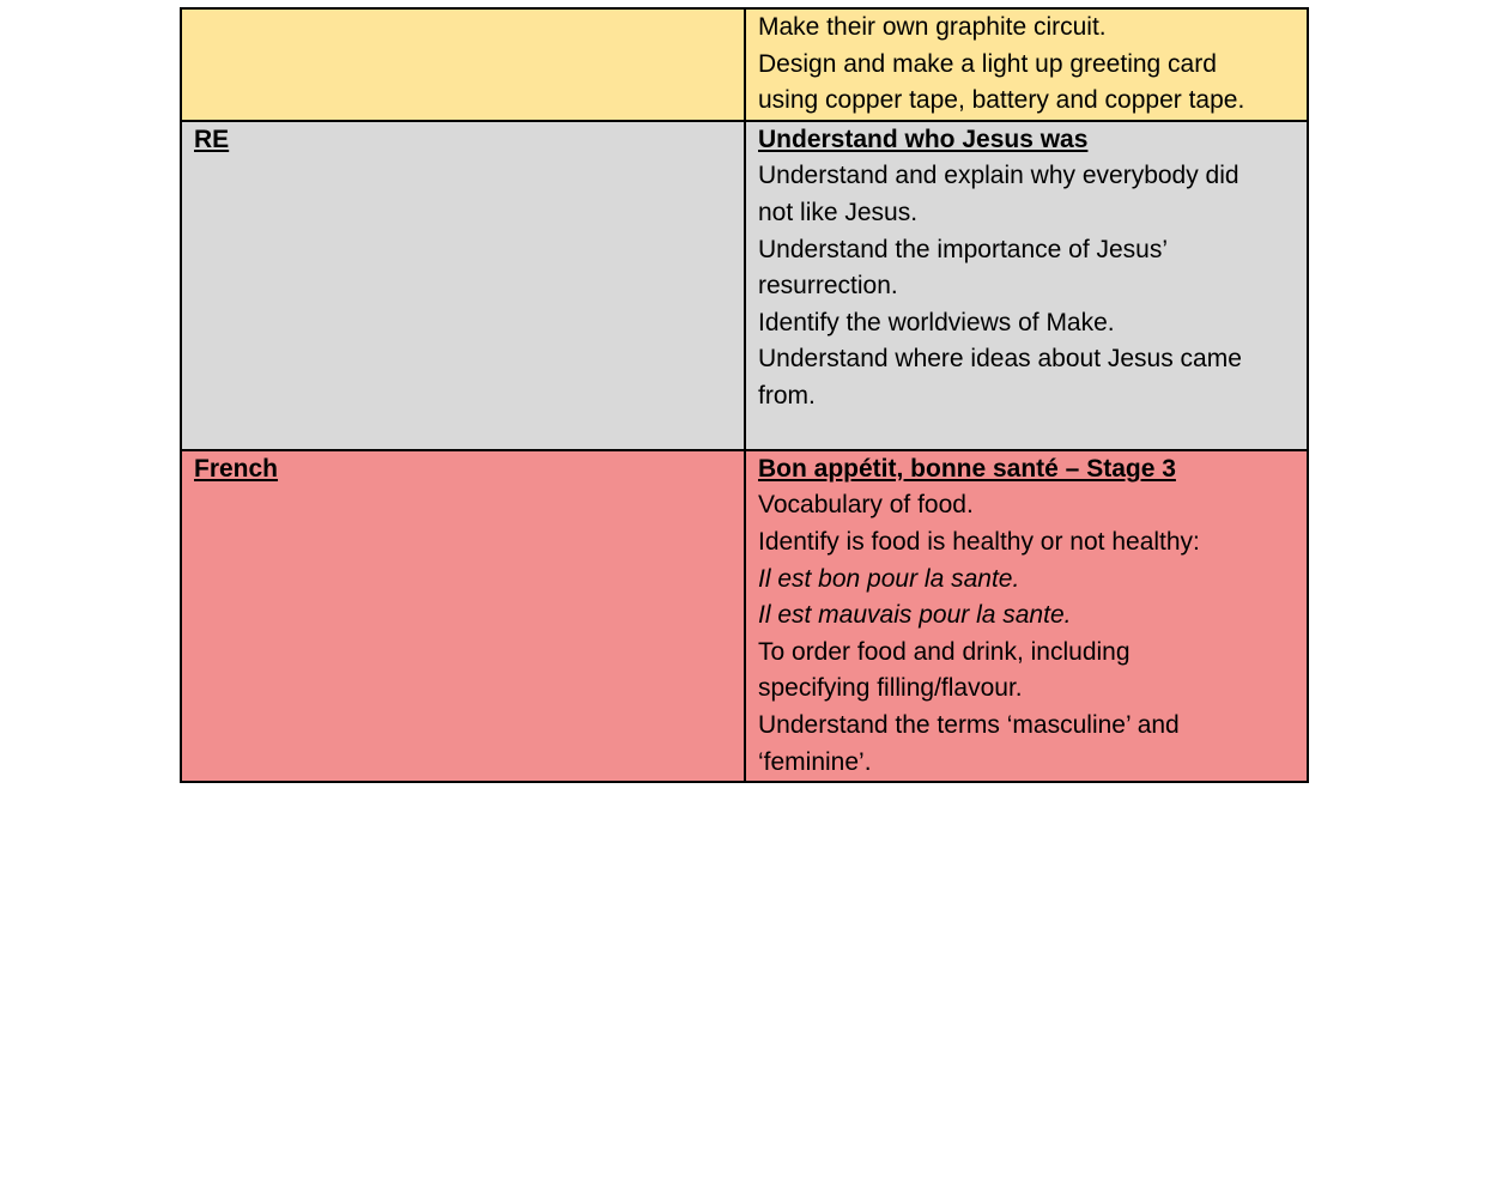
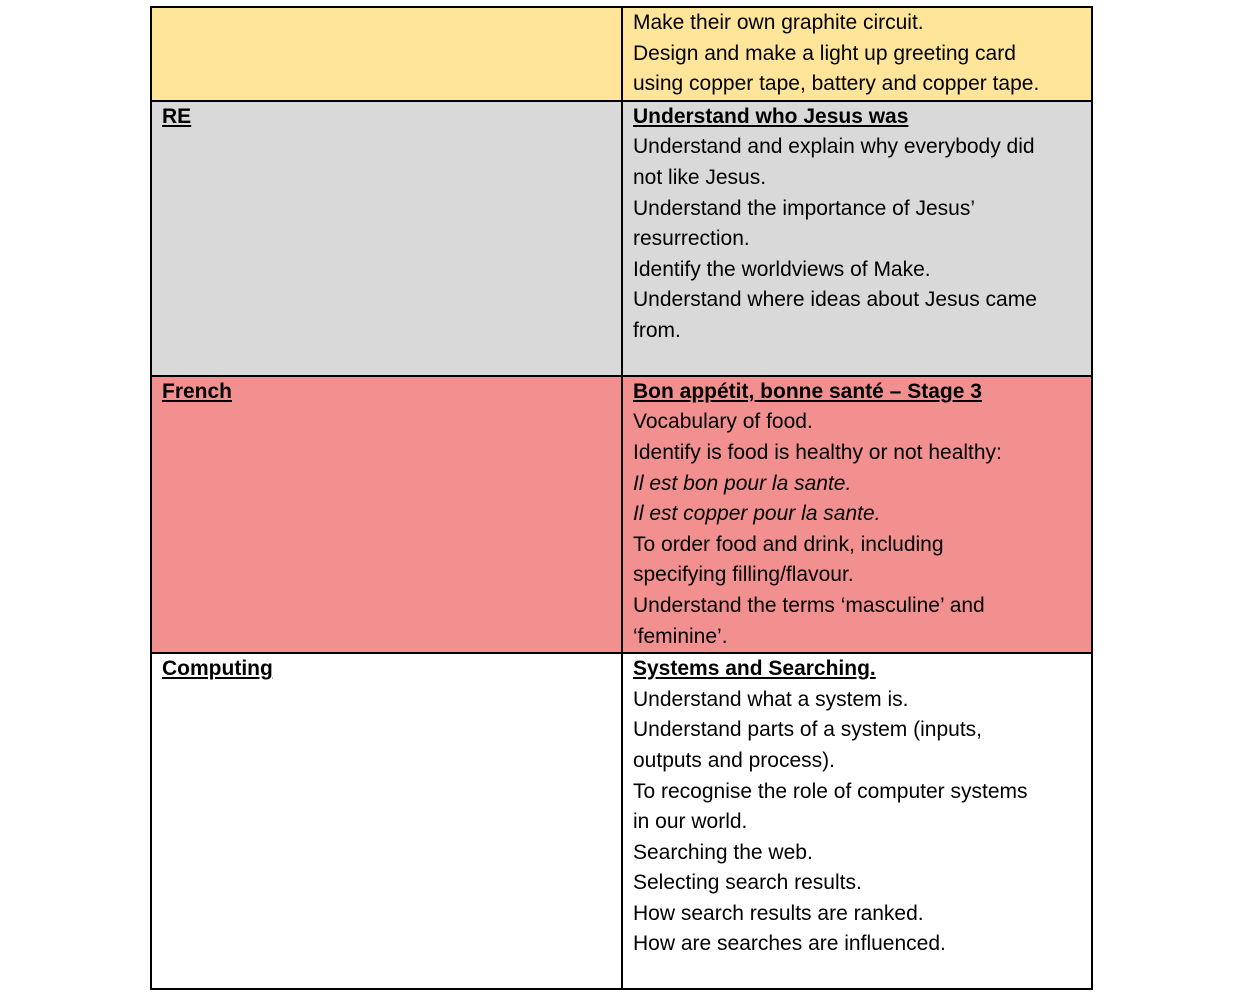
  	Make their own graphite circuit. Design and make a light up greeting card using copper tape, battery and copper tape.
  RE	Understand who Jesus was Understand and explain why everybody did not like Jesus. Understand the importance of Jesus’ resurrection. Identify the worldviews of Make. Understand where ideas about Jesus came from.
- French	Bon appétit, bonne santé – Stage 3 Vocabulary of food. Identify is food is healthy or not healthy: Il est bon pour la sante. Il est mauvais pour la sante. To order food and drink, including specifying filling/flavour. Understand the terms ‘masculine’ and ‘feminine’.
+ French	Bon appétit, bonne santé – Stage 3 Vocabulary of food. Identify is food is healthy or not healthy: Il est bon pour la sante. Il est copper pour la sante. To order food and drink, including specifying filling/flavour. Understand the terms ‘masculine’ and ‘feminine’.
+ Computing	Systems and Searching. Understand what a system is. Understand parts of a system (inputs, outputs and process). To recognise the role of computer systems in our world. Searching the web. Selecting search results. How search results are ranked. How are searches are influenced.
